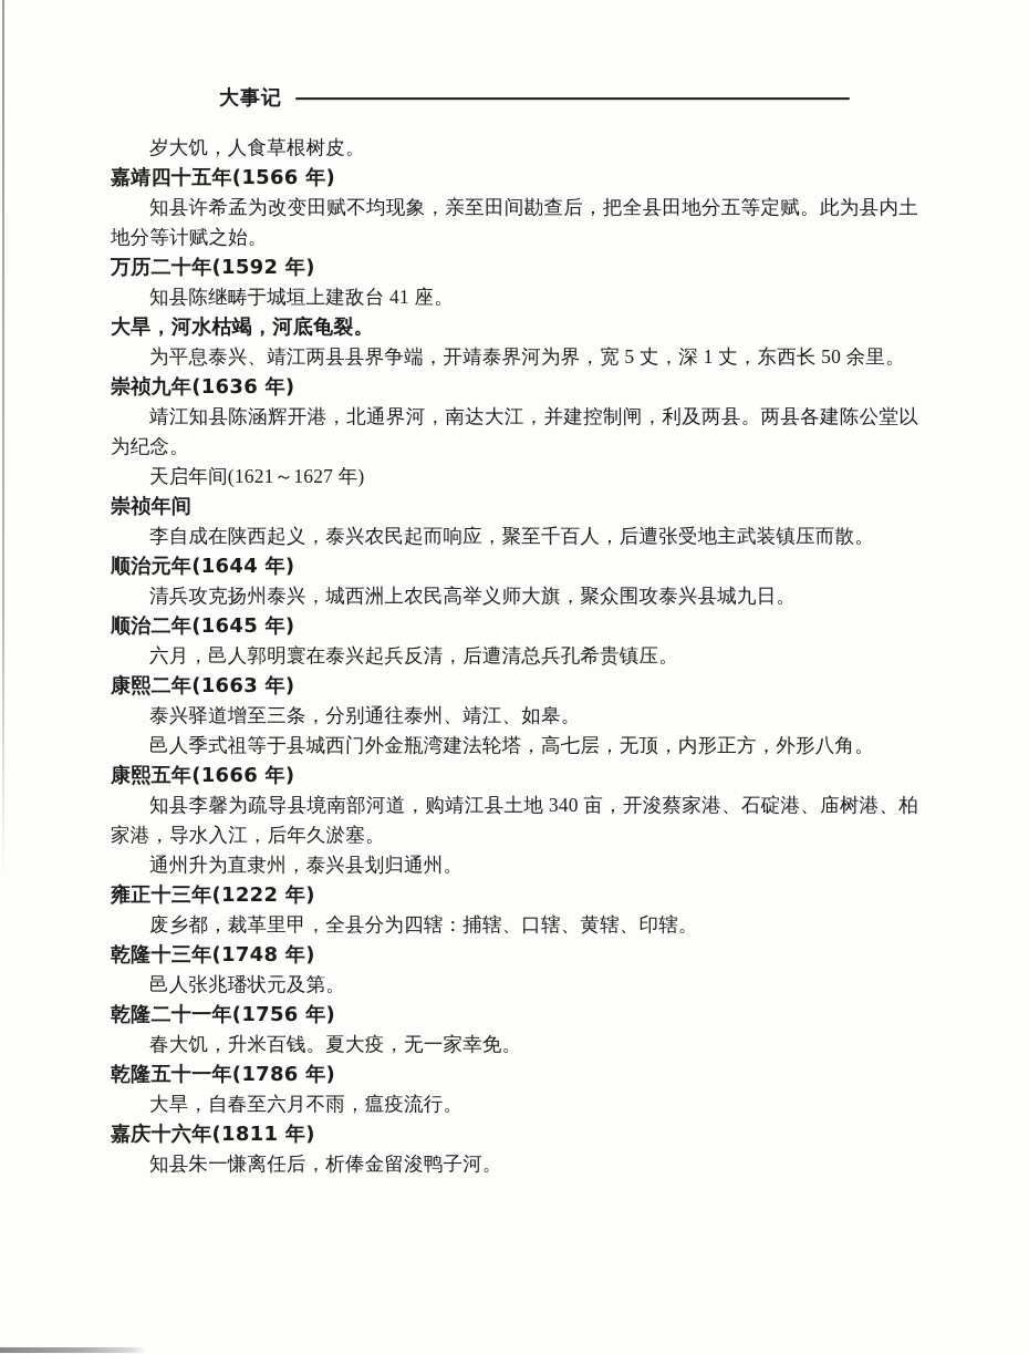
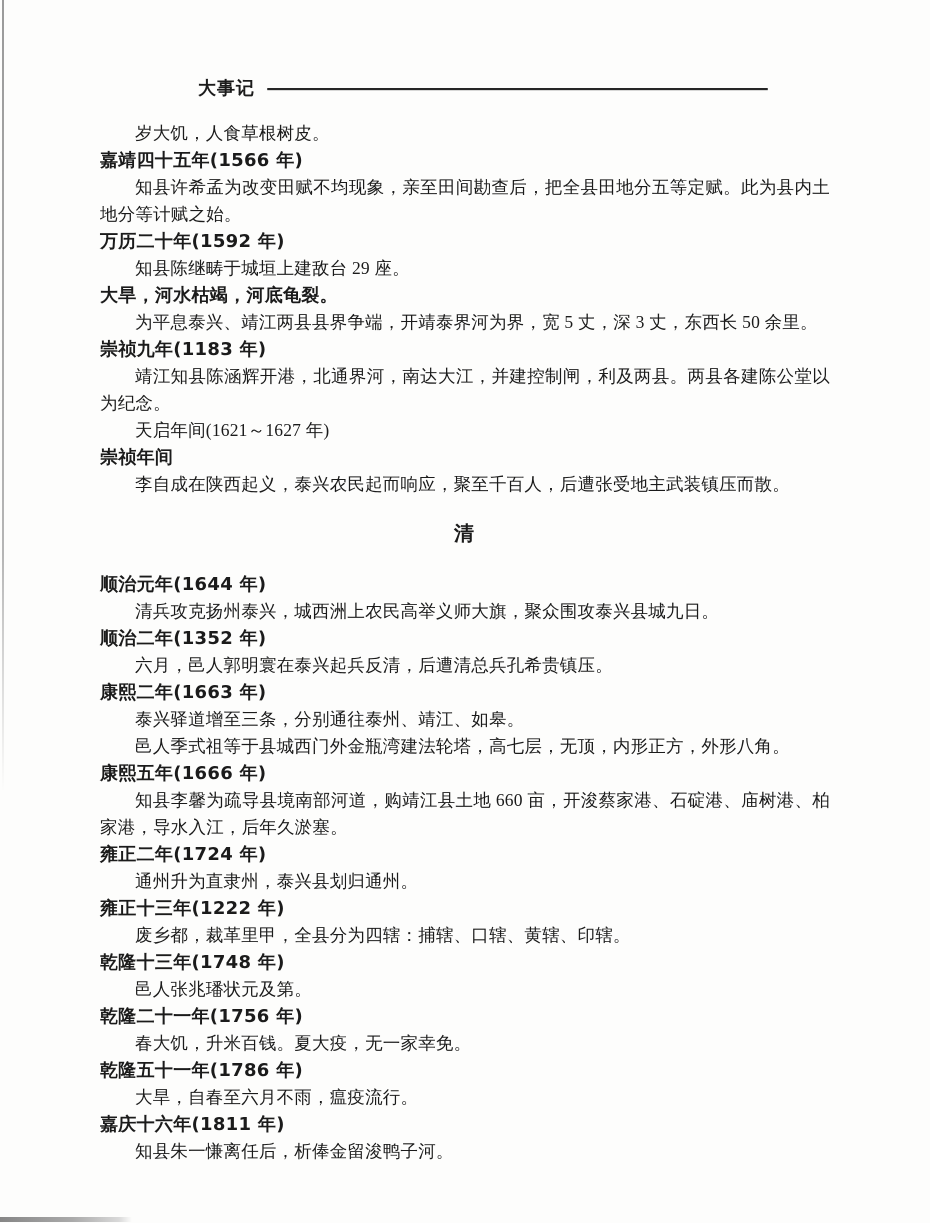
  大事记
  岁大饥，人食草根树皮。
  嘉靖四十五年(1566 年)
  知县许希孟为改变田赋不均现象，亲至田间勘查后，把全县田地分五等定赋。此为县内土地分等计赋之始。
  万历二十年(1592 年)
- 知县陈继畴于城垣上建敌台 41 座。
+ 知县陈继畴于城垣上建敌台 29 座。
  大旱，河水枯竭，河底龟裂。
- 为平息泰兴、靖江两县县界争端，开靖泰界河为界，宽 5 丈，深 1 丈，东西长 50 余里。
+ 为平息泰兴、靖江两县县界争端，开靖泰界河为界，宽 5 丈，深 3 丈，东西长 50 余里。
- 崇祯九年(1636 年)
+ 崇祯九年(1183 年)
  靖江知县陈涵辉开港，北通界河，南达大江，并建控制闸，利及两县。两县各建陈公堂以为纪念。
  天启年间(1621～1627 年)
  崇祯年间
  李自成在陕西起义，泰兴农民起而响应，聚至千百人，后遭张受地主武装镇压而散。
+ 清
  顺治元年(1644 年)
  清兵攻克扬州泰兴，城西洲上农民高举义师大旗，聚众围攻泰兴县城九日。
- 顺治二年(1645 年)
+ 顺治二年(1352 年)
  六月，邑人郭明寰在泰兴起兵反清，后遭清总兵孔希贵镇压。
  康熙二年(1663 年)
  泰兴驿道增至三条，分别通往泰州、靖江、如皋。
  邑人季式祖等于县城西门外金瓶湾建法轮塔，高七层，无顶，内形正方，外形八角。
  康熙五年(1666 年)
- 知县李馨为疏导县境南部河道，购靖江县土地 340 亩，开浚蔡家港、石碇港、庙树港、柏家港，导水入江，后年久淤塞。
+ 知县李馨为疏导县境南部河道，购靖江县土地 660 亩，开浚蔡家港、石碇港、庙树港、柏家港，导水入江，后年久淤塞。
+ 雍正二年(1724 年)
  通州升为直隶州，泰兴县划归通州。
  雍正十三年(1222 年)
  废乡都，裁革里甲，全县分为四辖：捕辖、口辖、黄辖、印辖。
  乾隆十三年(1748 年)
  邑人张兆璠状元及第。
  乾隆二十一年(1756 年)
  春大饥，升米百钱。夏大疫，无一家幸免。
  乾隆五十一年(1786 年)
  大旱，自春至六月不雨，瘟疫流行。
  嘉庆十六年(1811 年)
  知县朱一慊离任后，析俸金留浚鸭子河。
